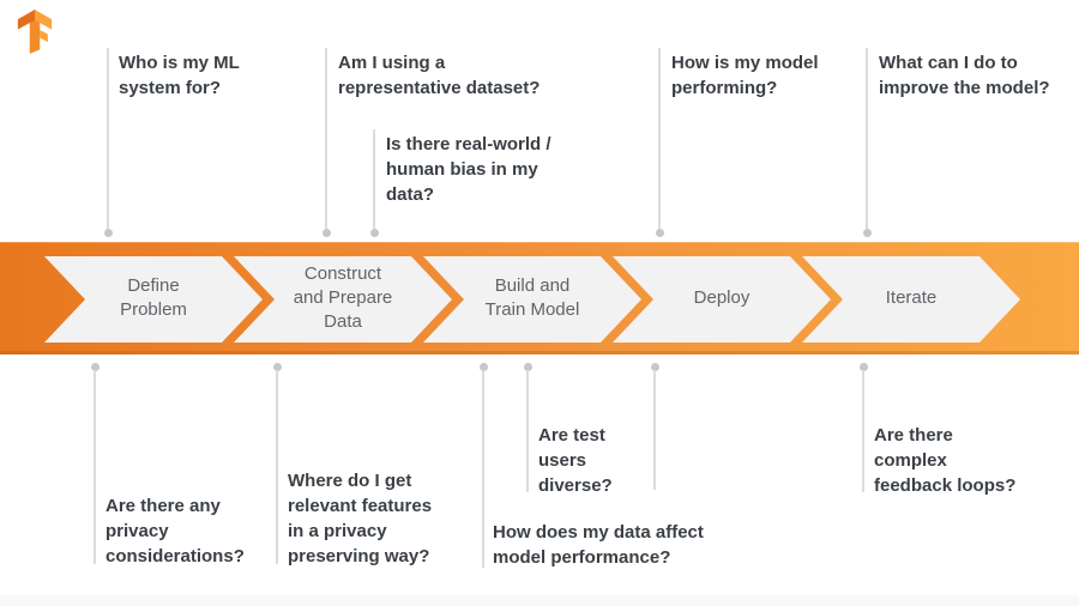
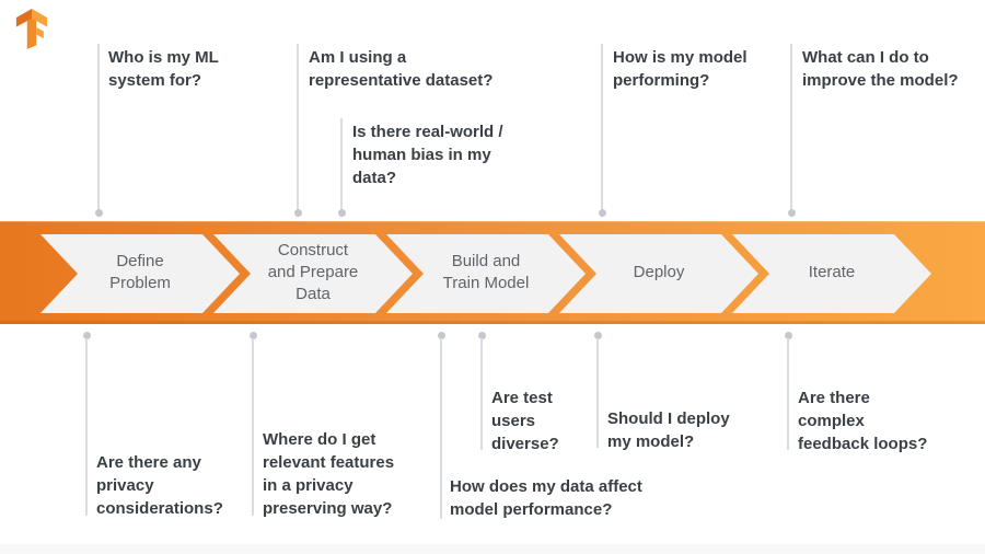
  Who is my ML
  system for?
  Am I using a
  representative dataset?
  Is there real-world /
  human bias in my
  data?
  How is my model
  performing?
  What can I do to
  improve the model?
  Define
  Problem
  Construct
  and Prepare
  Data
  Build and
  Train Model
  Deploy
  Iterate
  Are there any
  privacy
  considerations?
  Where do I get
  relevant features
  in a privacy
  preserving way?
  How does my data affect
  model performance?
  Are test
  users
  diverse?
+ Should I deploy
+ my model?
  Are there
  complex
  feedback loops?
